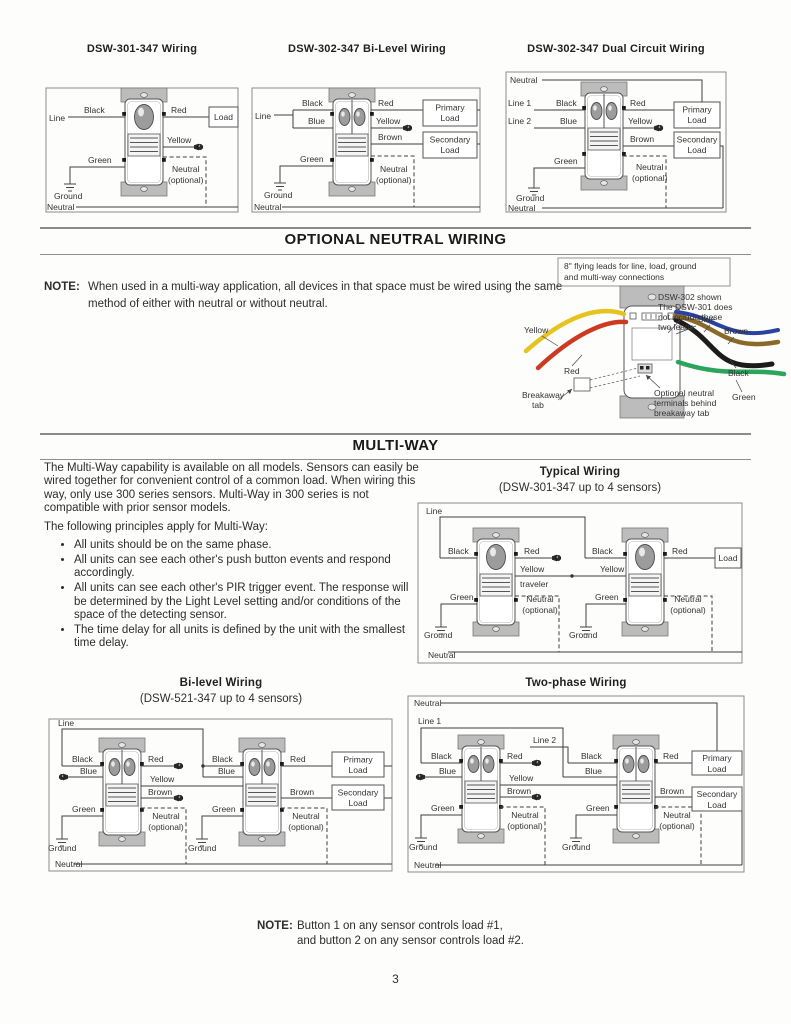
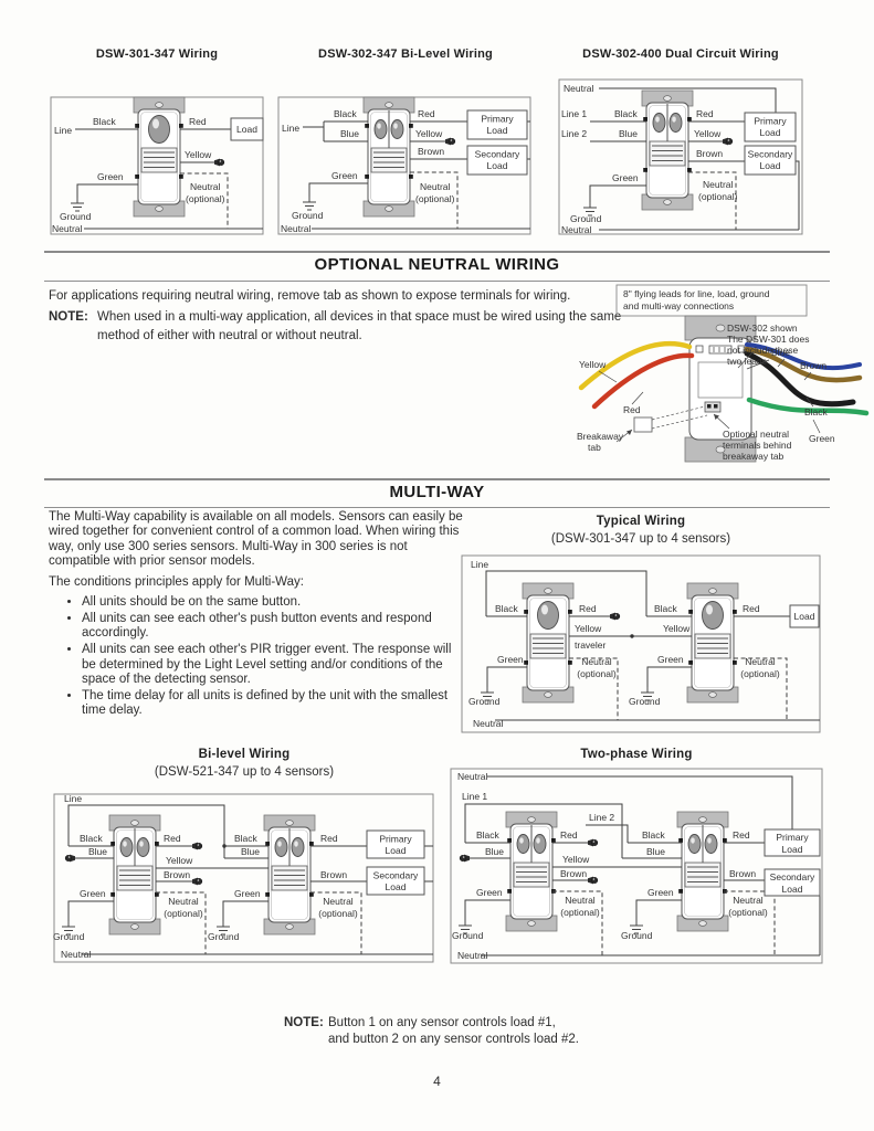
  DSW-301-347 Wiring
  DSW-302-347 Bi-Level Wiring
- DSW-302-347 Dual Circuit Wiring
+ DSW-302-400 Dual Circuit Wiring
  Line
  Black
  Red
  Load
  Yellow
  Green
  Ground
  Neutral
  (optional)
  Neutral
  Line
  Black
  Blue
  Red
  Yellow
  Brown
  Primary
  Load
  Secondary
  Load
  Green
  Ground
  Neutral
  (optional)
  Neutral
  Neutral
  Line 1
  Line 2
  Black
  Blue
  Red
  Yellow
  Brown
  Primary
  Load
  Secondary
  Load
  Green
  Ground
  Neutral
  (optional)
  Neutral
  OPTIONAL NEUTRAL WIRING
+ For applications requiring neutral wiring, remove tab as shown to expose terminals for wiring.
  NOTE:
  When used in a multi-way application, all devices in that space must be wired using the same method of either with neutral or without neutral.
  8" flying leads for line, load, ground
  and multi-way connections
  DSW-302 shown
  The DSW-301 does
  not include these
  two leads
  Yellow
  Red
  Blue
  Brown
  Black
  Green
  Breakaway
  tab
  Optional neutral
  terminals behind
  breakaway tab
  MULTI-WAY
  The Multi-Way capability is available on all models. Sensors can easily be wired together for convenient control of a common load. When wiring this way, only use 300 series sensors. Multi-Way in 300 series is not compatible with prior sensor models.
- The following principles apply for Multi-Way:
+ The conditions principles apply for Multi-Way:
- All units should be on the same phase.
+ All units should be on the same button.
  All units can see each other's push button events and respond accordingly.
  All units can see each other's PIR trigger event. The response will be determined by the Light Level setting and/or conditions of the space of the detecting sensor.
  The time delay for all units is defined by the unit with the smallest time delay.
  Typical Wiring
  (DSW-301-347 up to 4 sensors)
  Line
  Black
  Red
  Yellow
  traveler
  Black
  Yellow
  Red
  Load
  Green
  Ground
  Green
  Ground
  Neutral
  (optional)
  Neutral
  (optional)
  Neutral
  Bi-level Wiring
  (DSW-521-347 up to 4 sensors)
  Line
  Black
  Blue
  Red
  Yellow
  Brown
  Black
  Blue
  Red
  Brown
  Primary
  Load
  Secondary
  Load
  Green
  Ground
  Green
  Ground
  Neutral
  (optional)
  Neutral
  (optional)
  Neutral
  Two-phase Wiring
  Neutral
  Line 1
  Line 2
  Black
  Blue
  Red
  Yellow
  Brown
  Black
  Blue
  Red
  Brown
  Primary
  Load
  Secondary
  Load
  Green
  Ground
  Green
  Ground
  Neutral
  (optional)
  Neutral
  (optional)
  Neutral
  NOTE:
  Button 1 on any sensor controls load #1,
  and button 2 on any sensor controls load #2.
- 3
+ 4
